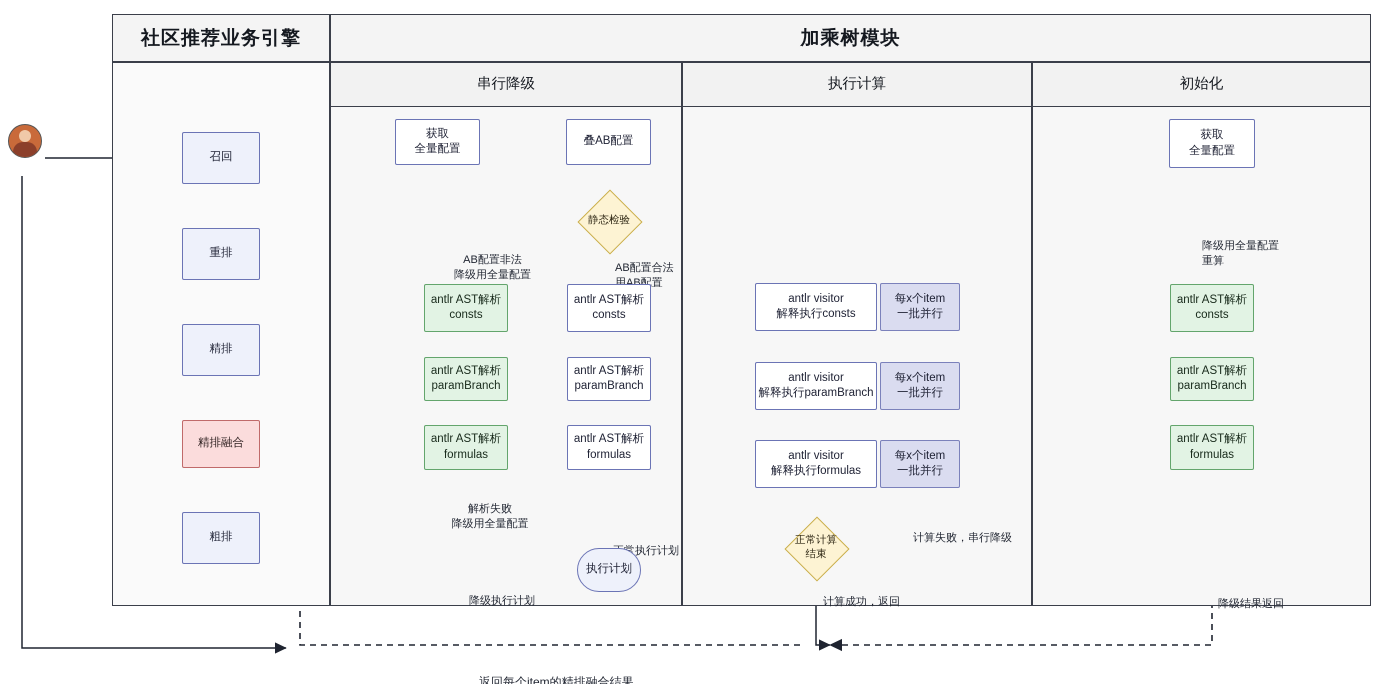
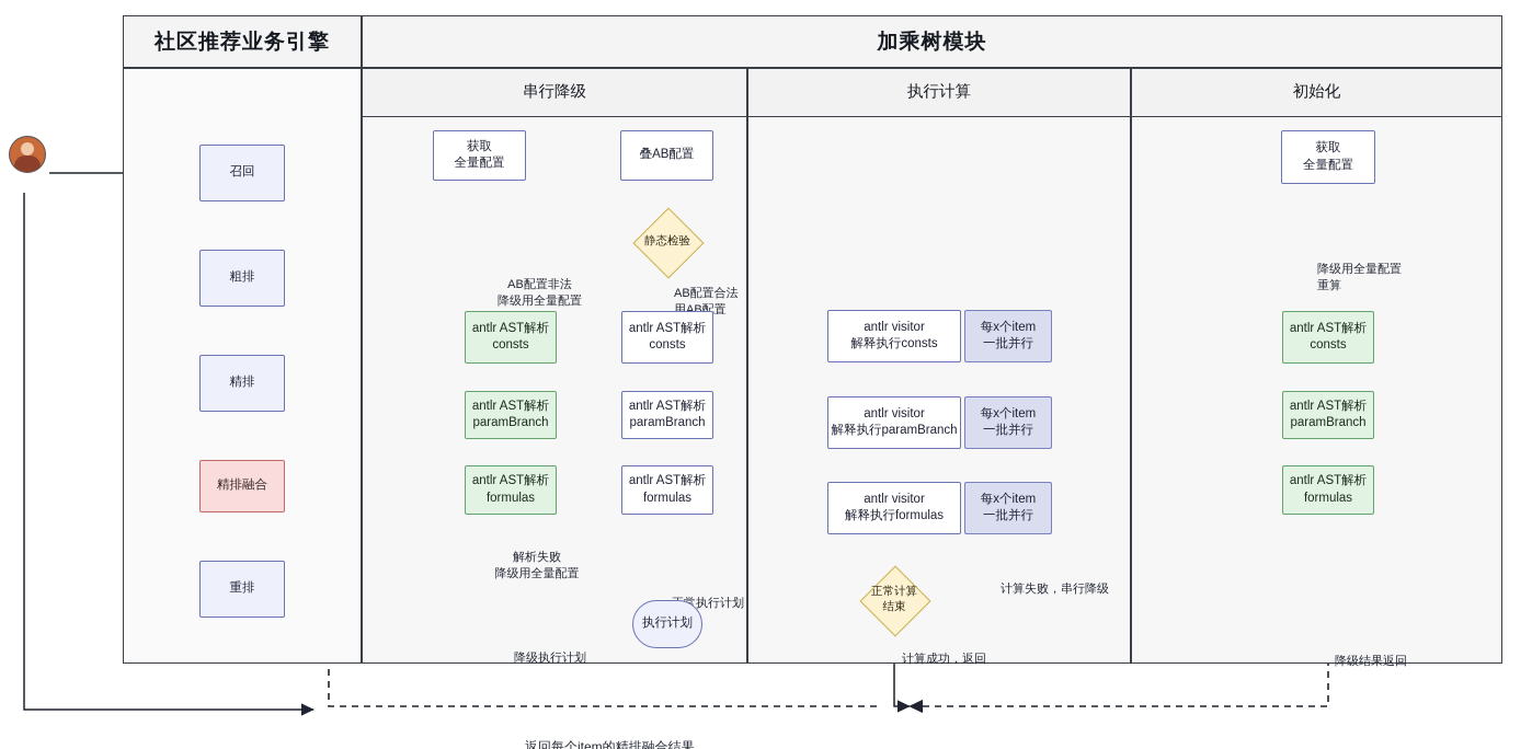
  社区推荐业务引擎
  加乘树模块
  串行降级
  执行计算
  初始化
  召回
- 重排
+ 粗排
  精排
  精排融合
- 粗排
+ 重排
  获取
  全量配置
  叠AB配置
  静态检验
  AB配置非法
  降级用全量配置
  AB配置合法
  用AB配置
  antlr AST解析
  consts
  antlr AST解析
  paramBranch
  antlr AST解析
  formulas
  antlr AST解析
  consts
  antlr AST解析
  paramBranch
  antlr AST解析
  formulas
  解析失败
  降级用全量配置
  降级执行计划
  执行计划
  antlr visitor
  解释执行consts
  每x个item
  一批并行
  antlr visitor
  解释执行paramBranch
  每x个item
  一批并行
  antlr visitor
  解释执行formulas
  每x个item
  一批并行
  正常计算
  结束
  计算失败，串行降级
  计算成功，返回
  获取
  全量配置
  降级用全量配置
  重算
  antlr AST解析
  consts
  antlr AST解析
  paramBranch
  antlr AST解析
  formulas
  降级结果返回
  返回每个item的精排融合结果
